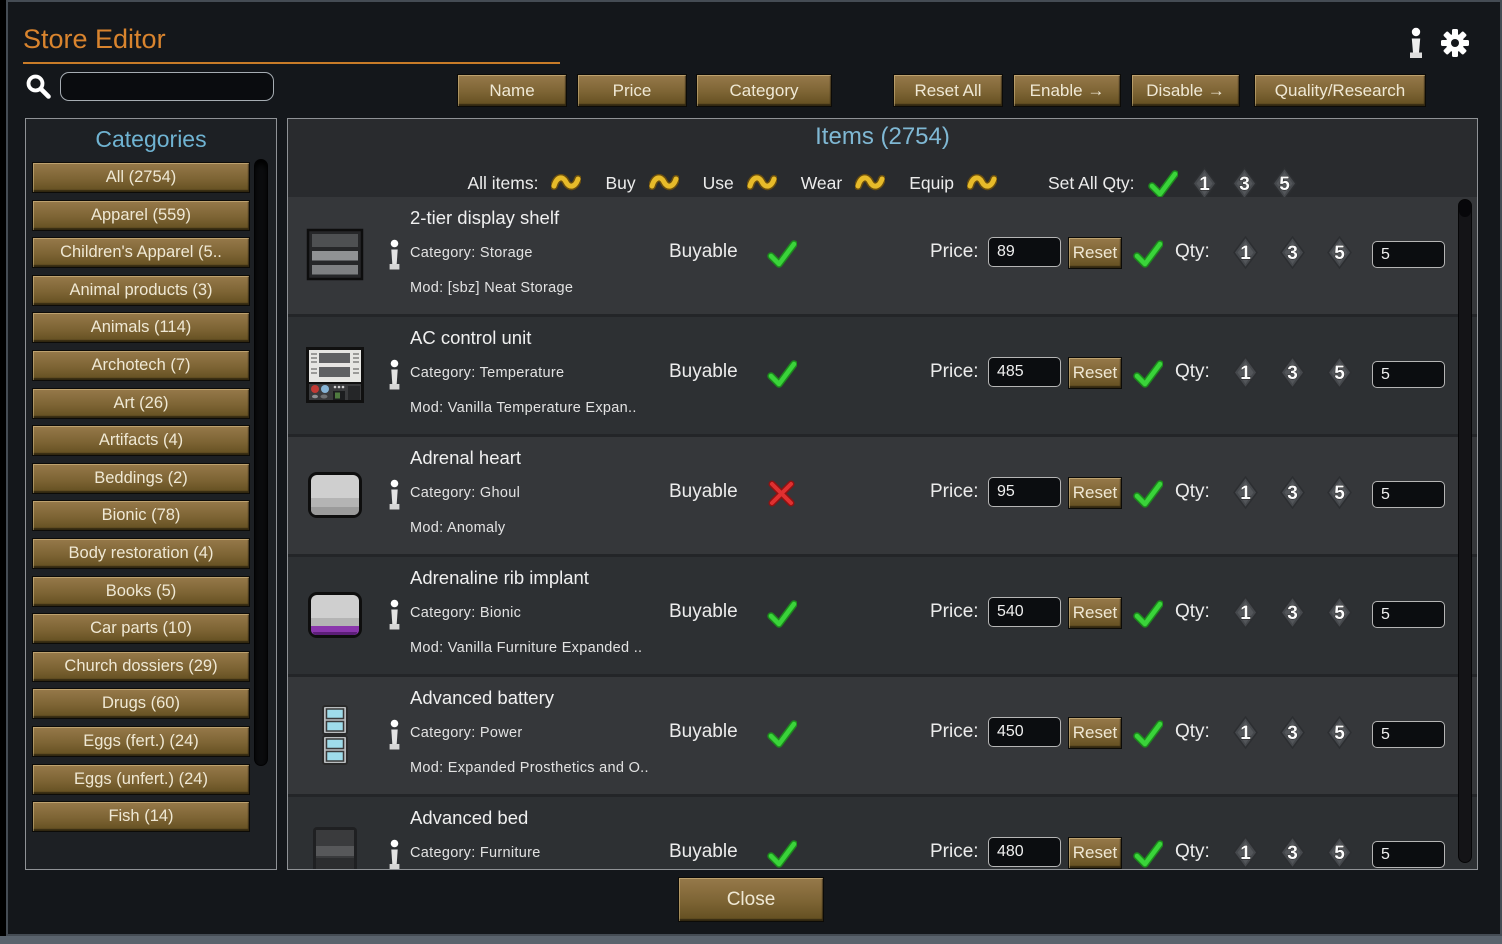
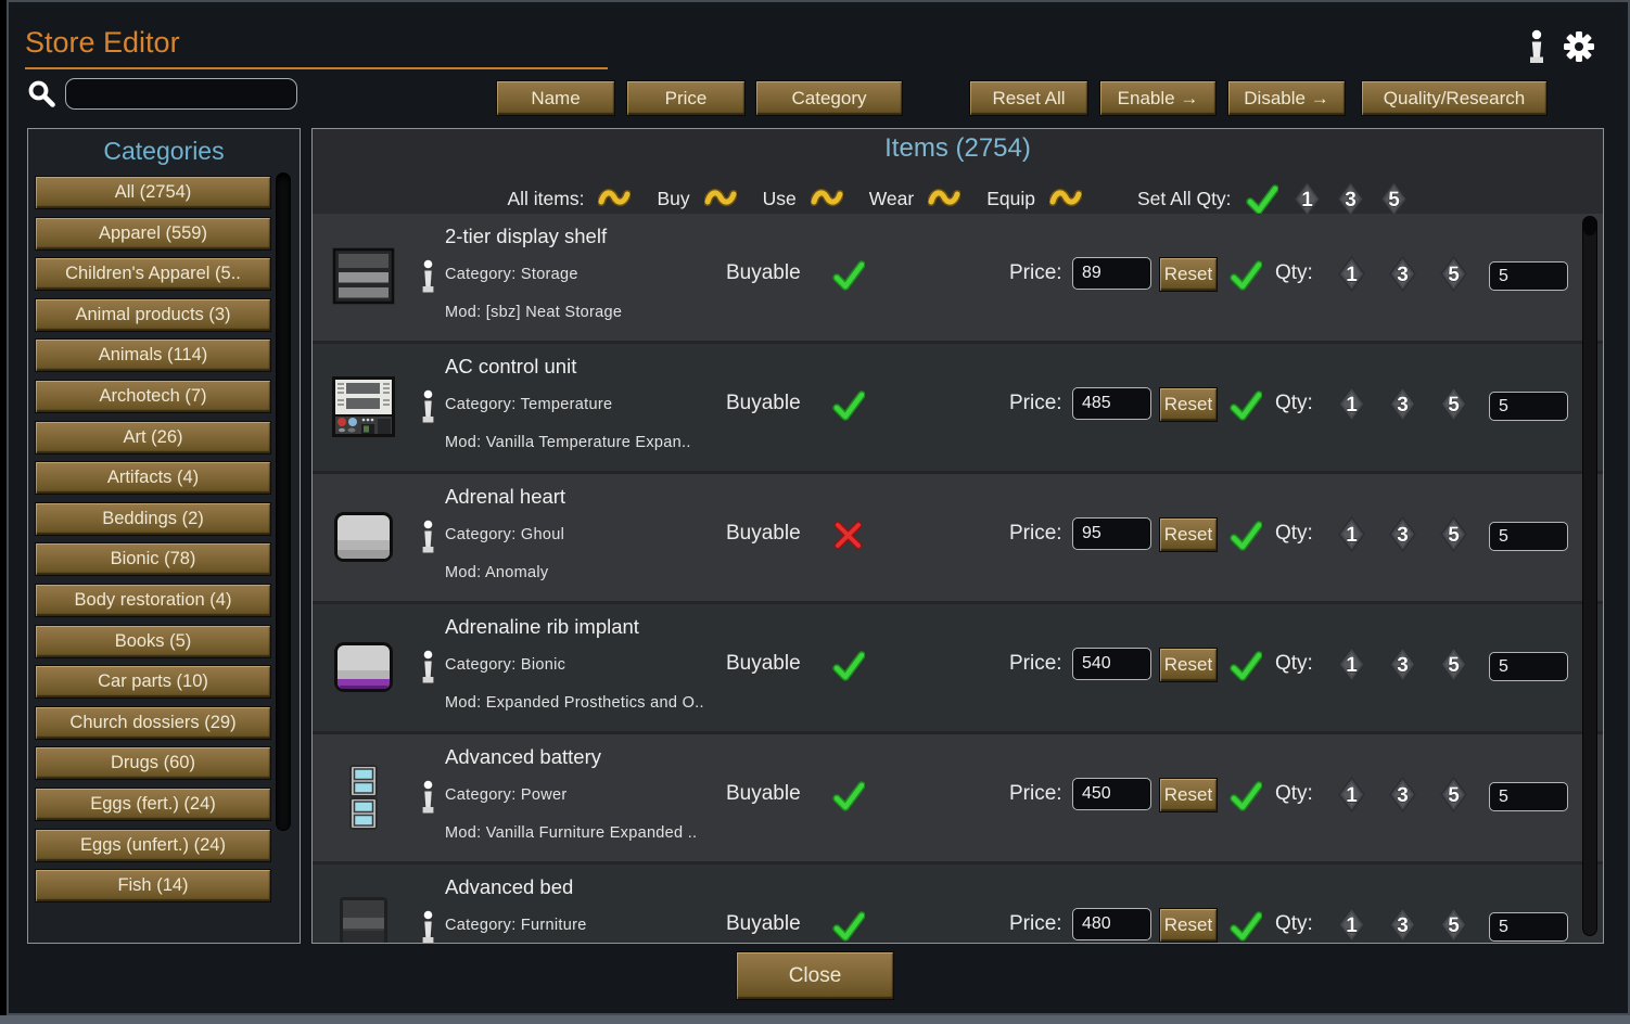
  Store Editor
  Name
  Price
  Category
  Reset All
  Enable →
  Disable →
  Quality/Research
  Categories
  All (2754)
  Apparel (559)
  Children's Apparel (5..
  Animal products (3)
  Animals (114)
  Archotech (7)
  Art (26)
  Artifacts (4)
  Beddings (2)
  Bionic (78)
  Body restoration (4)
  Books (5)
  Car parts (10)
  Church dossiers (29)
  Drugs (60)
  Eggs (fert.) (24)
  Eggs (unfert.) (24)
  Fish (14)
  Items (2754)
  All items:
  Buy
  Use
  Wear
  Equip
  Set All Qty:
  1
  3
  5
  2-tier display shelf
  Category: Storage
  Mod: [sbz] Neat Storage
  Buyable
  Price:
  89
  Reset
  Qty:
  1
  3
  5
  5
  AC control unit
  Category: Temperature
  Mod: Vanilla Temperature Expan..
  Buyable
  Price:
  485
  Reset
  Qty:
  1
  3
  5
  5
  Adrenal heart
  Category: Ghoul
  Mod: Anomaly
  Buyable
  Price:
  95
  Reset
  Qty:
  1
  3
  5
  5
  Adrenaline rib implant
  Category: Bionic
- Mod: Vanilla Furniture Expanded ..
+ Mod: Expanded Prosthetics and O..
  Buyable
  Price:
  540
  Reset
  Qty:
  1
  3
  5
  5
  Advanced battery
  Category: Power
- Mod: Expanded Prosthetics and O..
+ Mod: Vanilla Furniture Expanded ..
  Buyable
  Price:
  450
  Reset
  Qty:
  1
  3
  5
  5
  Advanced bed
  Category: Furniture
  Buyable
  Price:
  480
  Reset
  Qty:
  1
  3
  5
  5
  Close
